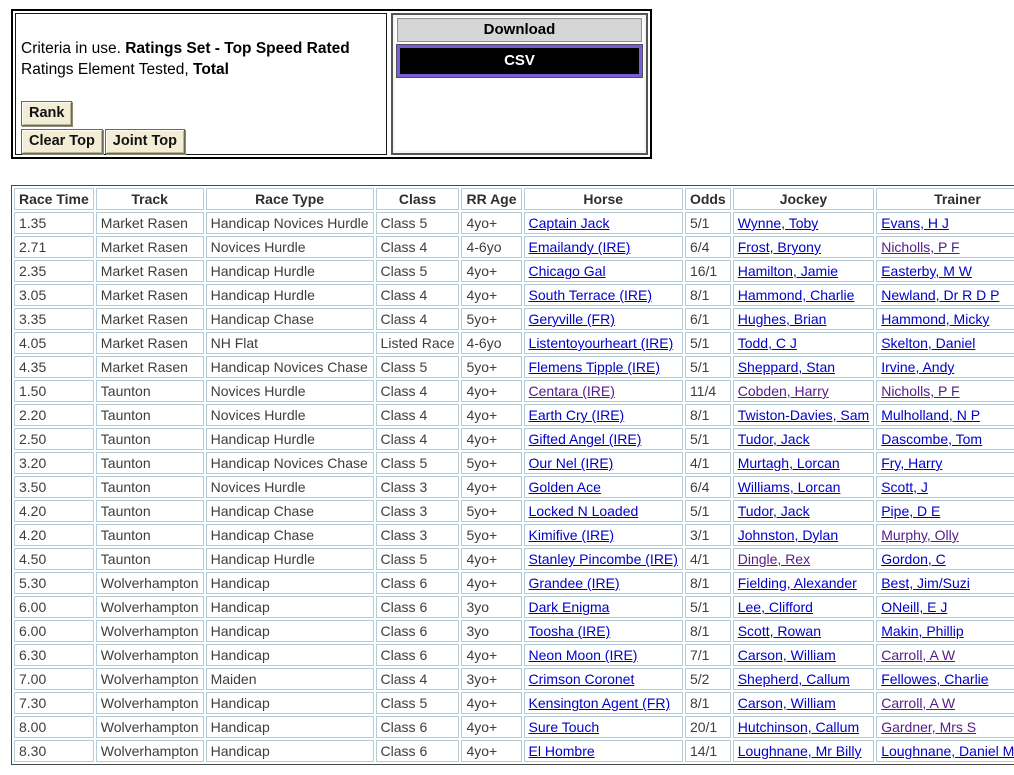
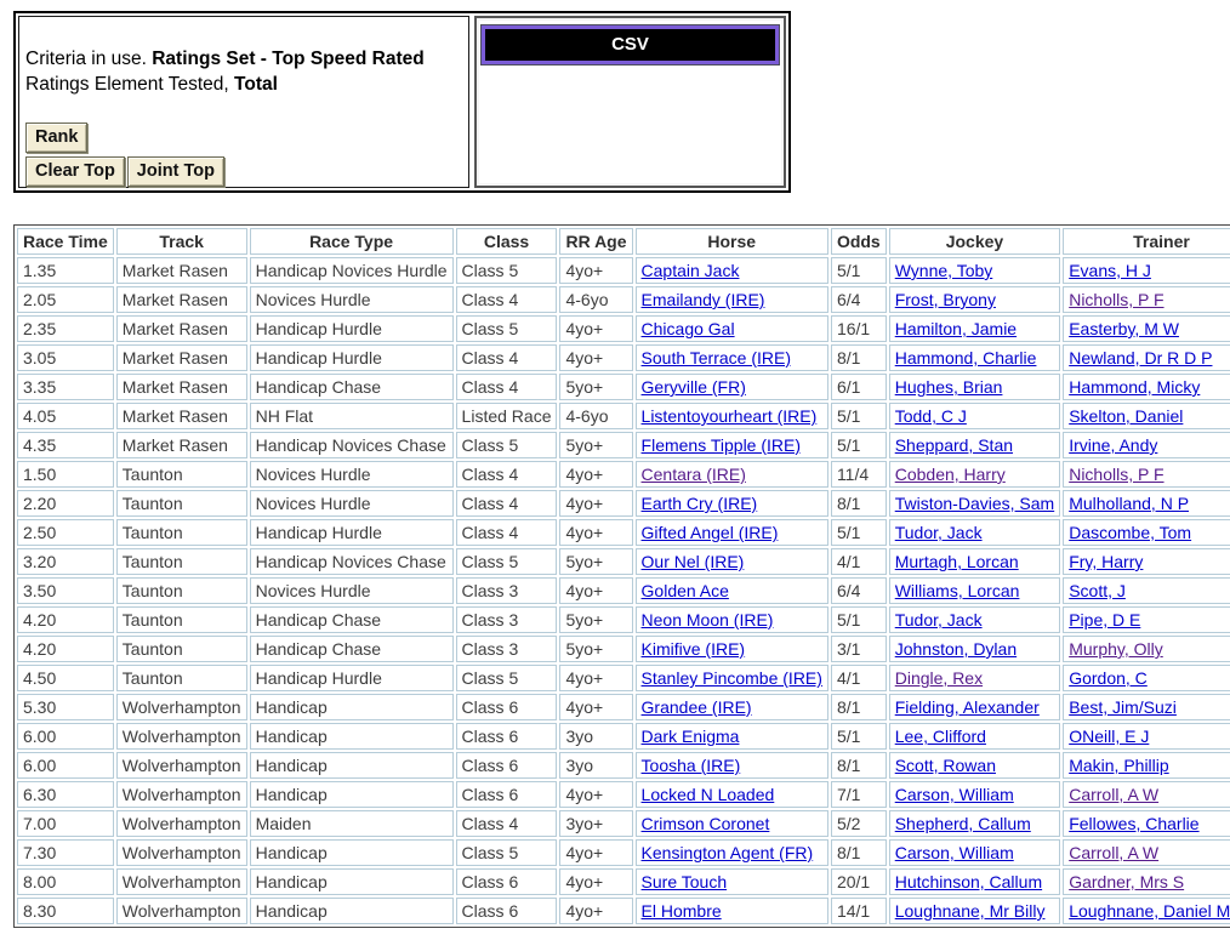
  Criteria in use. Ratings Set - Top Speed Rated
  Ratings Element Tested, Total
  Rank
  Clear Top
  Joint Top
- Download
  CSV
  Race Time	Track	Race Type	Class	RR Age	Horse	Odds	Jockey	Trainer
  1.35	Market Rasen	Handicap Novices Hurdle	Class 5	4yo+	Captain Jack	5/1	Wynne, Toby	Evans, H J
- 2.71	Market Rasen	Novices Hurdle	Class 4	4-6yo	Emailandy (IRE)	6/4	Frost, Bryony	Nicholls, P F
+ 2.05	Market Rasen	Novices Hurdle	Class 4	4-6yo	Emailandy (IRE)	6/4	Frost, Bryony	Nicholls, P F
  2.35	Market Rasen	Handicap Hurdle	Class 5	4yo+	Chicago Gal	16/1	Hamilton, Jamie	Easterby, M W
  3.05	Market Rasen	Handicap Hurdle	Class 4	4yo+	South Terrace (IRE)	8/1	Hammond, Charlie	Newland, Dr R D P
  3.35	Market Rasen	Handicap Chase	Class 4	5yo+	Geryville (FR)	6/1	Hughes, Brian	Hammond, Micky
  4.05	Market Rasen	NH Flat	Listed Race	4-6yo	Listentoyourheart (IRE)	5/1	Todd, C J	Skelton, Daniel
  4.35	Market Rasen	Handicap Novices Chase	Class 5	5yo+	Flemens Tipple (IRE)	5/1	Sheppard, Stan	Irvine, Andy
  1.50	Taunton	Novices Hurdle	Class 4	4yo+	Centara (IRE)	11/4	Cobden, Harry	Nicholls, P F
  2.20	Taunton	Novices Hurdle	Class 4	4yo+	Earth Cry (IRE)	8/1	Twiston-Davies, Sam	Mulholland, N P
  2.50	Taunton	Handicap Hurdle	Class 4	4yo+	Gifted Angel (IRE)	5/1	Tudor, Jack	Dascombe, Tom
  3.20	Taunton	Handicap Novices Chase	Class 5	5yo+	Our Nel (IRE)	4/1	Murtagh, Lorcan	Fry, Harry
  3.50	Taunton	Novices Hurdle	Class 3	4yo+	Golden Ace	6/4	Williams, Lorcan	Scott, J
- 4.20	Taunton	Handicap Chase	Class 3	5yo+	Locked N Loaded	5/1	Tudor, Jack	Pipe, D E
+ 4.20	Taunton	Handicap Chase	Class 3	5yo+	Neon Moon (IRE)	5/1	Tudor, Jack	Pipe, D E
  4.20	Taunton	Handicap Chase	Class 3	5yo+	Kimifive (IRE)	3/1	Johnston, Dylan	Murphy, Olly
  4.50	Taunton	Handicap Hurdle	Class 5	4yo+	Stanley Pincombe (IRE)	4/1	Dingle, Rex	Gordon, C
  5.30	Wolverhampton	Handicap	Class 6	4yo+	Grandee (IRE)	8/1	Fielding, Alexander	Best, Jim/Suzi
  6.00	Wolverhampton	Handicap	Class 6	3yo	Dark Enigma	5/1	Lee, Clifford	ONeill, E J
  6.00	Wolverhampton	Handicap	Class 6	3yo	Toosha (IRE)	8/1	Scott, Rowan	Makin, Phillip
- 6.30	Wolverhampton	Handicap	Class 6	4yo+	Neon Moon (IRE)	7/1	Carson, William	Carroll, A W
+ 6.30	Wolverhampton	Handicap	Class 6	4yo+	Locked N Loaded	7/1	Carson, William	Carroll, A W
  7.00	Wolverhampton	Maiden	Class 4	3yo+	Crimson Coronet	5/2	Shepherd, Callum	Fellowes, Charlie
  7.30	Wolverhampton	Handicap	Class 5	4yo+	Kensington Agent (FR)	8/1	Carson, William	Carroll, A W
  8.00	Wolverhampton	Handicap	Class 6	4yo+	Sure Touch	20/1	Hutchinson, Callum	Gardner, Mrs S
  8.30	Wolverhampton	Handicap	Class 6	4yo+	El Hombre	14/1	Loughnane, Mr Billy	Loughnane, Daniel M
